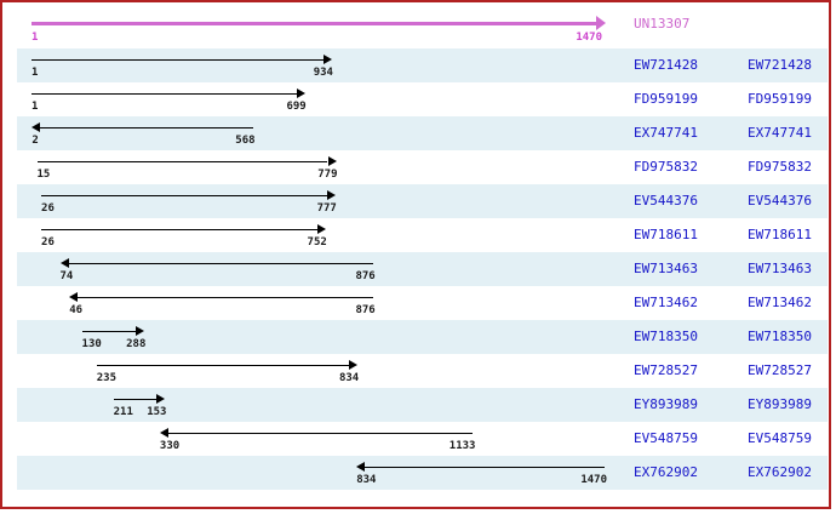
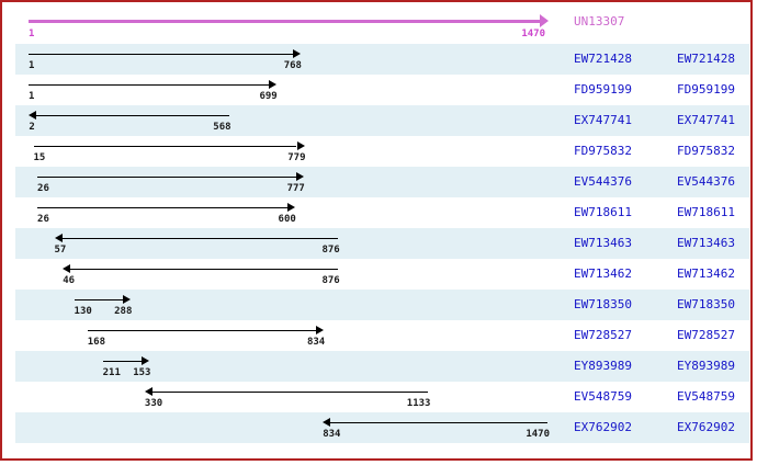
  UN13307
  1
  1470
  1
- 934
+ 768
  EW721428
  EW721428
  1
  699
  FD959199
  FD959199
  2
  568
  EX747741
  EX747741
  15
  779
  FD975832
  FD975832
  26
  777
  EV544376
  EV544376
  26
- 752
+ 600
  EW718611
  EW718611
- 74
+ 57
  876
  EW713463
  EW713463
  46
  876
  EW713462
  EW713462
  130
  288
  EW718350
  EW718350
- 235
+ 168
  834
  EW728527
  EW728527
  211
  153
  EY893989
  EY893989
  330
  1133
  EV548759
  EV548759
  834
  1470
  EX762902
  EX762902
